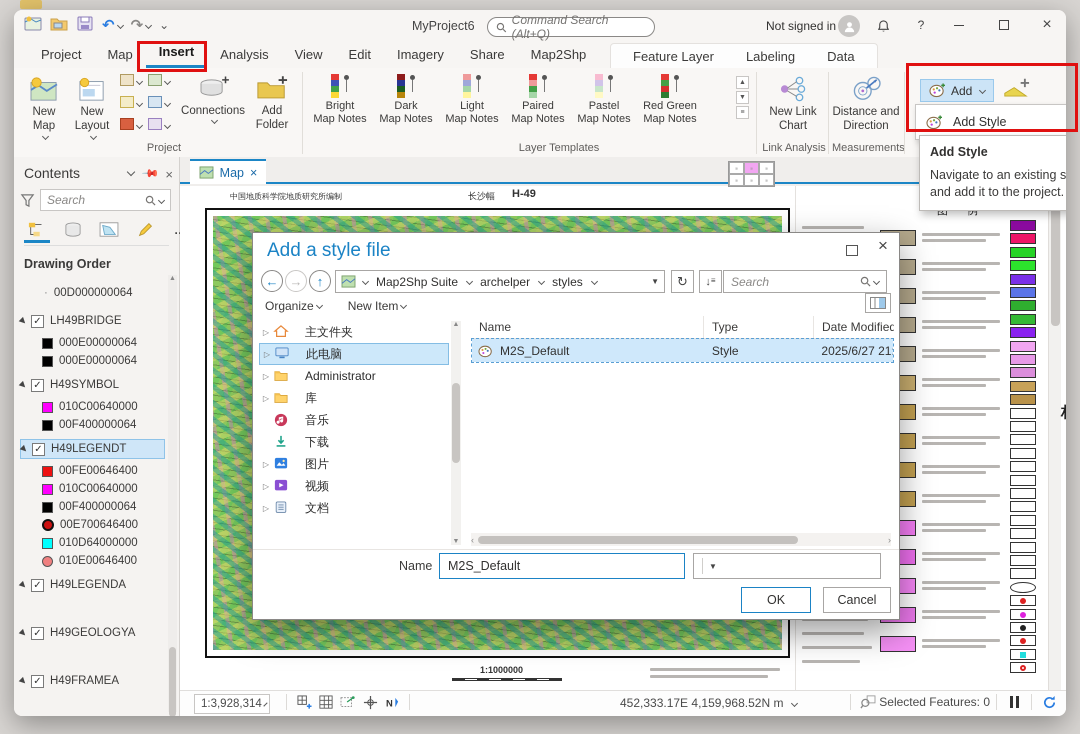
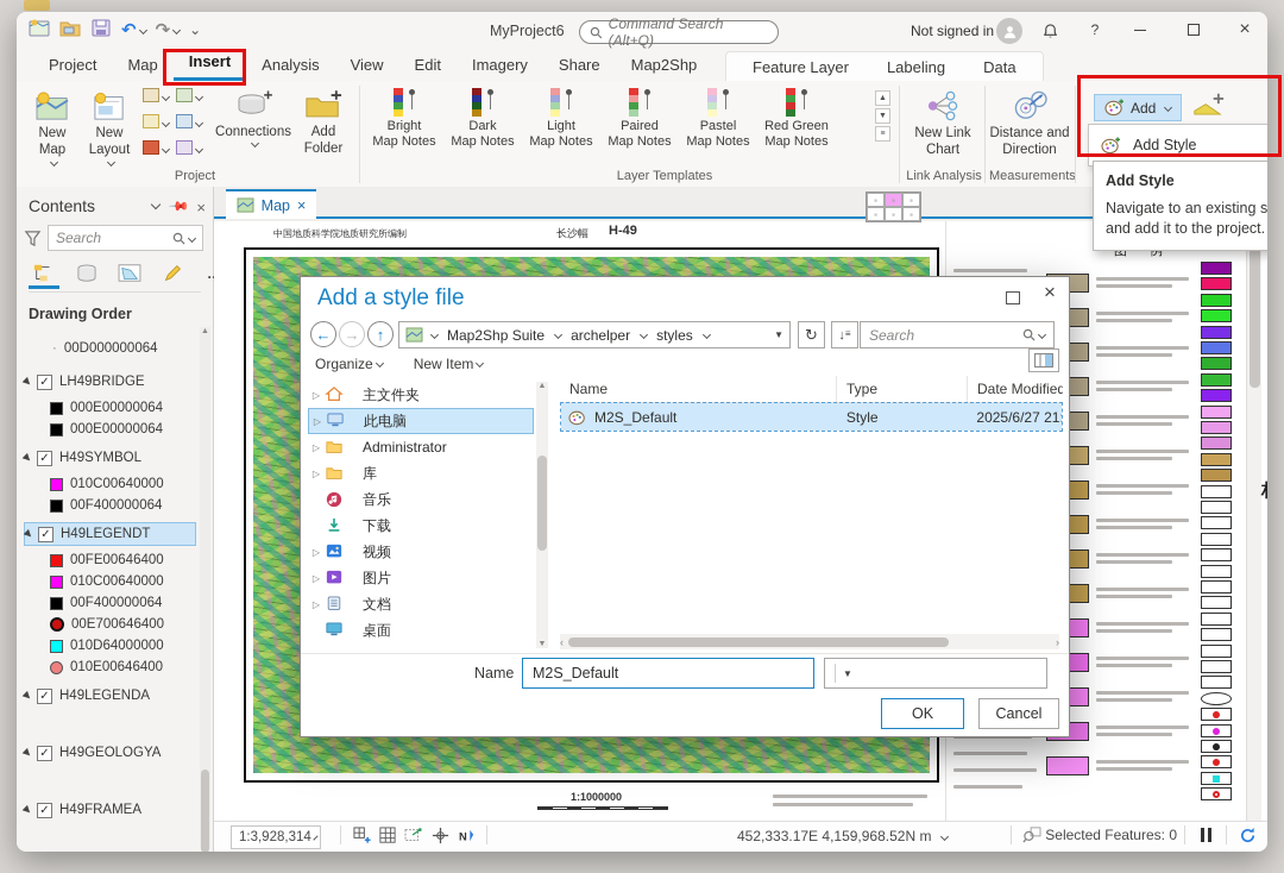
  ↶
  ↷
  ⌄
  MyProject6
  Command Search (Alt+Q)
  Not signed in
  ?
  ×
  Project
  Map
  Insert
  Analysis
  View
  Edit
  Imagery
  Share
  Map2Shp
  Feature Layer
  Labeling
  Data
  New Map
  New Layout
  Connections
  Add Folder
  Project
  Bright
  Map Notes
  Dark
  Map Notes
  Light
  Map Notes
  Paired
  Map Notes
  Pastel
  Map Notes
  Red Green
  Map Notes
  Layer Templates
  New Link Chart
  Link Analysis
  Distance and Direction
  Measurements
  Add
  Add Style
  Add Style
  Navigate to an existing s and add it to the project.
  Contents
  ×
  Search
  Drawing Order
  ·
  00D000000064
  ✓
  LH49BRIDGE
  000E00000064
  000E00000064
  ✓
  H49SYMBOL
  010C00640000
  00F400000064
  ✓
  H49LEGENDT
  00FE00646400
  010C00640000
  00F400000064
  00E700646400
  010D64000000
  010E00646400
  ✓
  H49LEGENDA
  ✓
  H49GEOLOGYA
  ✓
  H49FRAMEA
  Map
  ×
  中国地质科学院地质研究所编制
  长沙幅
  H-49
  1:1000000
  图 例
  1:3,928,314
  N
  452,333.17E 4,159,968.52N m
  Selected Features: 0
  Add a style file
  ×
  ←
  →
  ↑
  Map2Shp Suite
  archelper
  styles
  ▼
  ↻
  ↓
  ≡
  Search
  Organize
  New Item
  ▷
  主文件夹
  ▷
  此电脑
  ▷
  Administrator
  ▷
  库
  音乐
  下载
  ▷
- 图片
+ 视频
  ▷
- 视频
+ 图片
  ▷
  文档
+ 桌面
  Name
  Type
  Date Modified
  M2S_Default
  Style
  2025/6/27 21
  ‹
  ›
  Name
  M2S_Default
  ▼
  OK
  Cancel
